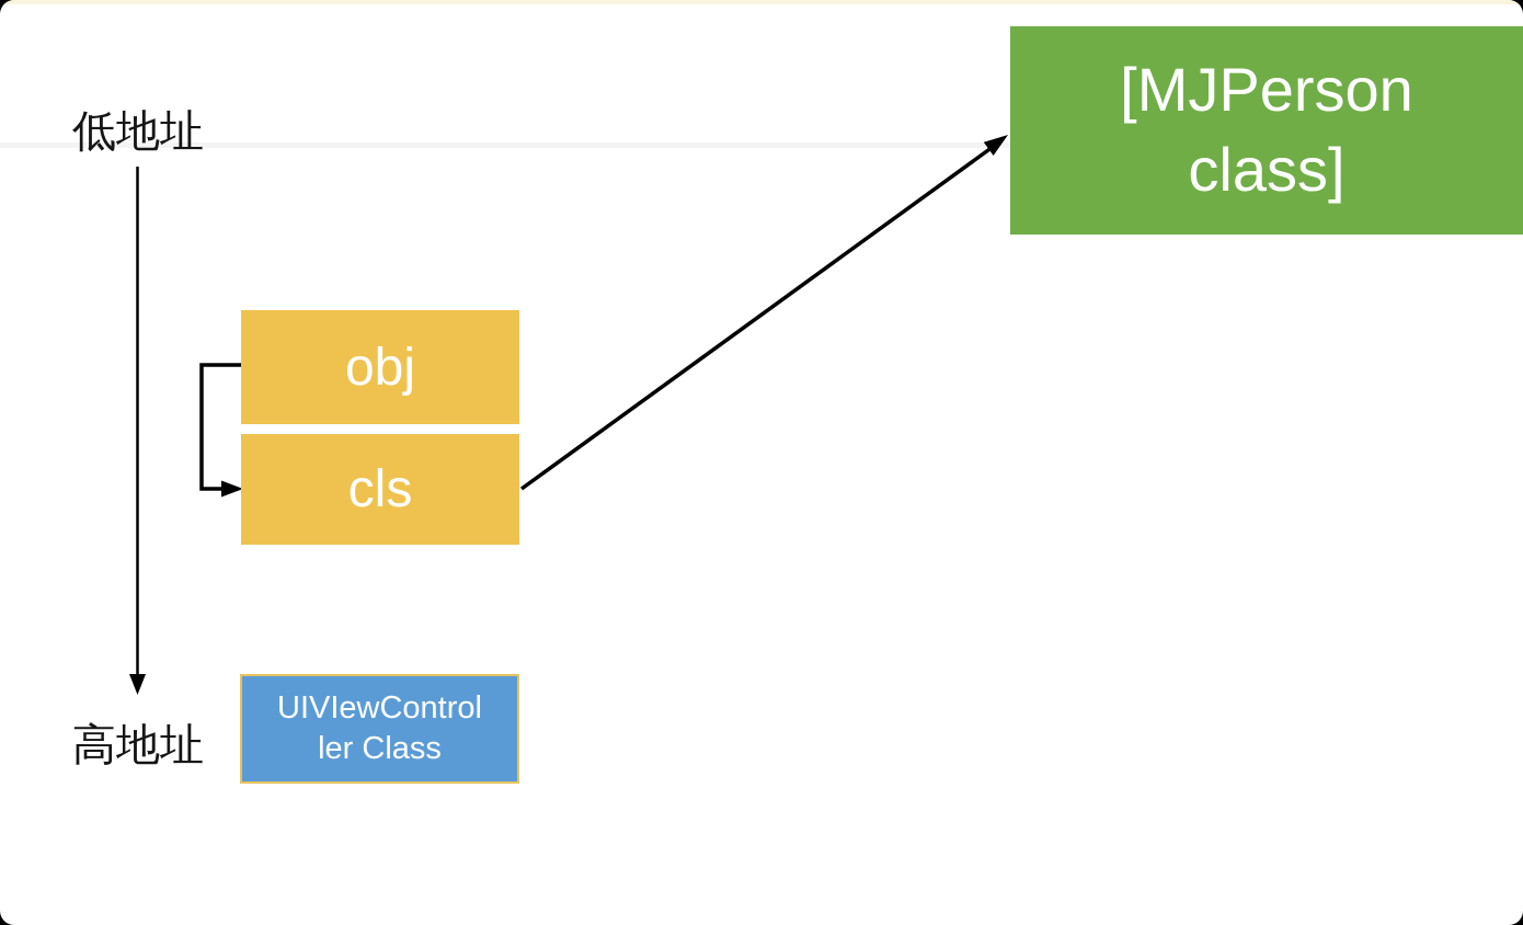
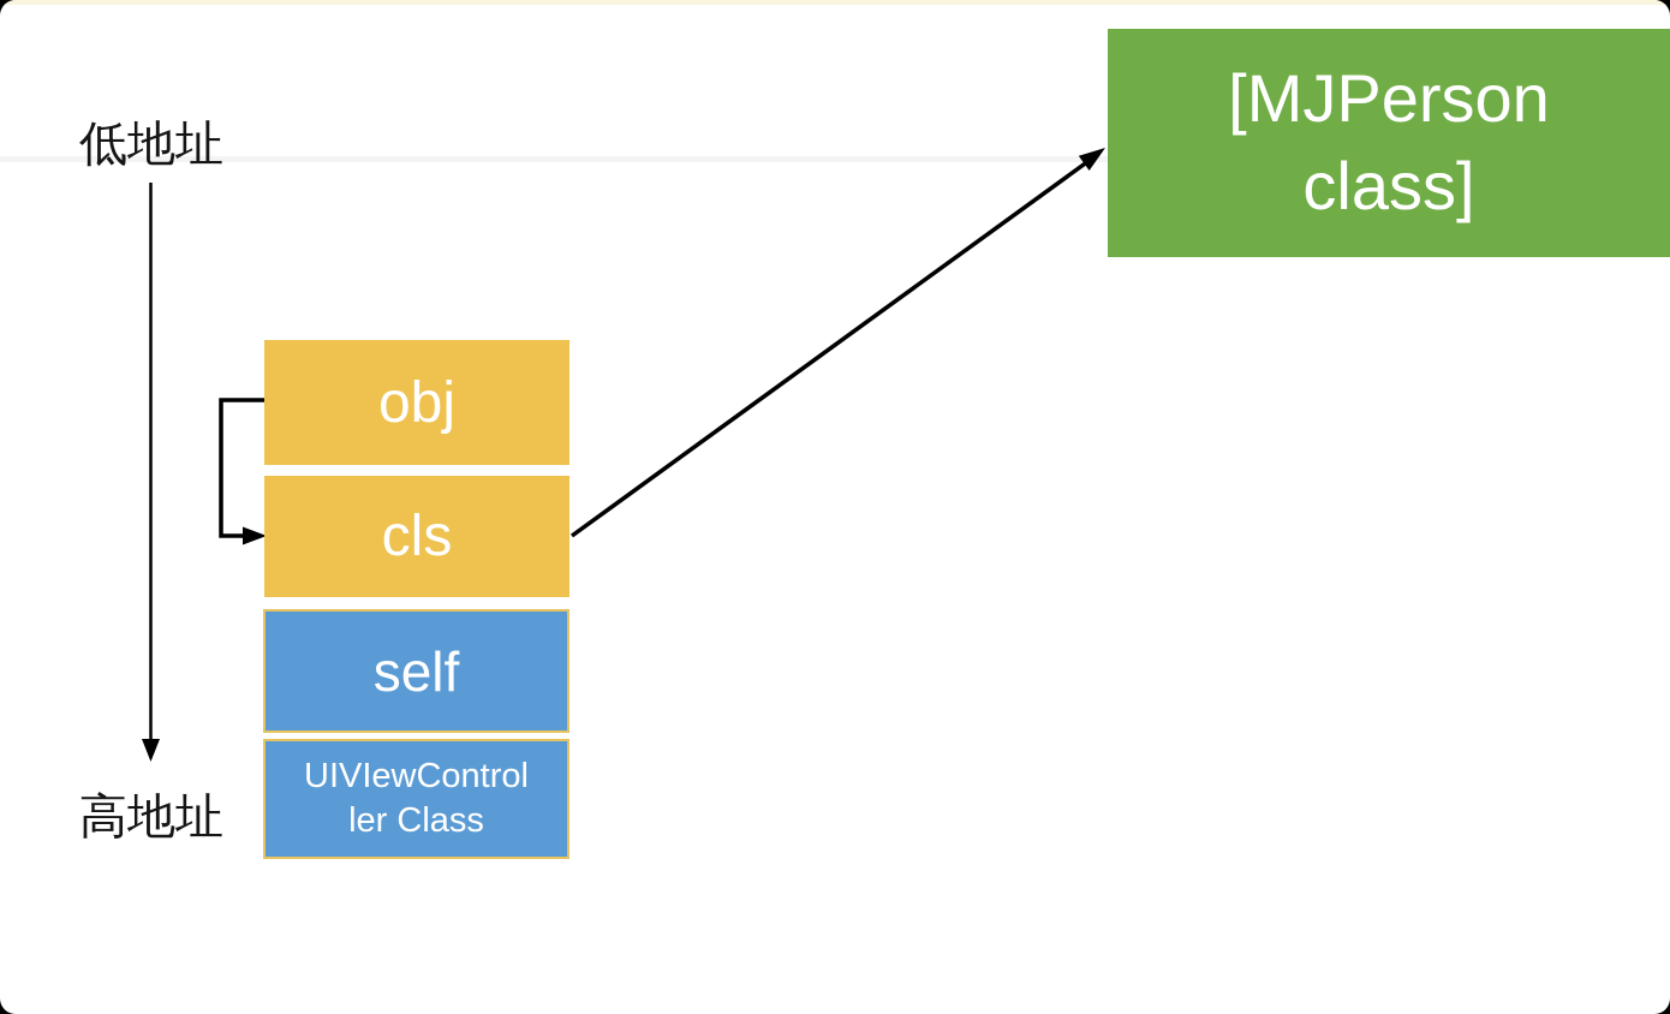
  低地址
  高地址
  obj
  cls
+ self
  UIVIewControl
  ler Class
  [MJPerson
  class]
